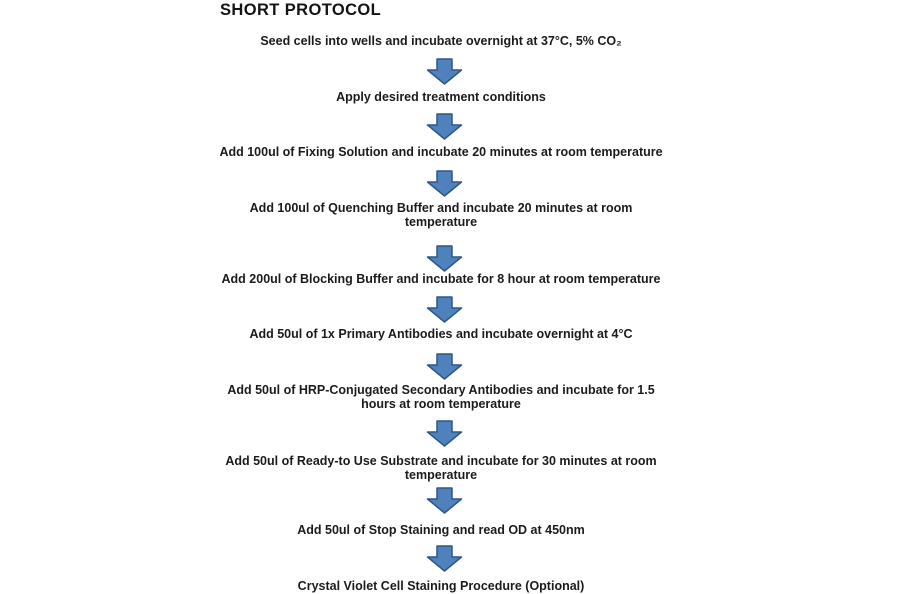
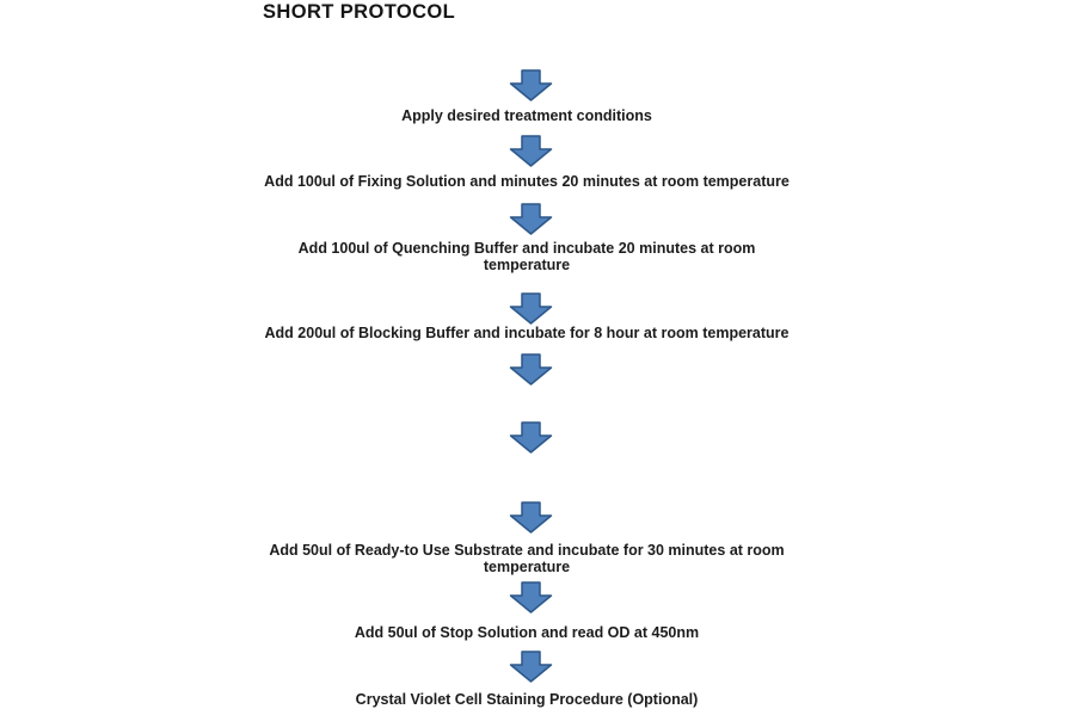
  SHORT PROTOCOL
- Seed cells into wells and incubate overnight at 37°C, 5% CO₂
  Apply desired treatment conditions
- Add 100ul of Fixing Solution and incubate 20 minutes at room temperature
+ Add 100ul of Fixing Solution and minutes 20 minutes at room temperature
  Add 100ul of Quenching Buffer and incubate 20 minutes at room
  temperature
  Add 200ul of Blocking Buffer and incubate for 8 hour at room temperature
- Add 50ul of 1x Primary Antibodies and incubate overnight at 4°C
- Add 50ul of HRP-Conjugated Secondary Antibodies and incubate for 1.5
- hours at room temperature
  Add 50ul of Ready-to Use Substrate and incubate for 30 minutes at room
  temperature
- Add 50ul of Stop Staining and read OD at 450nm
+ Add 50ul of Stop Solution and read OD at 450nm
  Crystal Violet Cell Staining Procedure (Optional)
